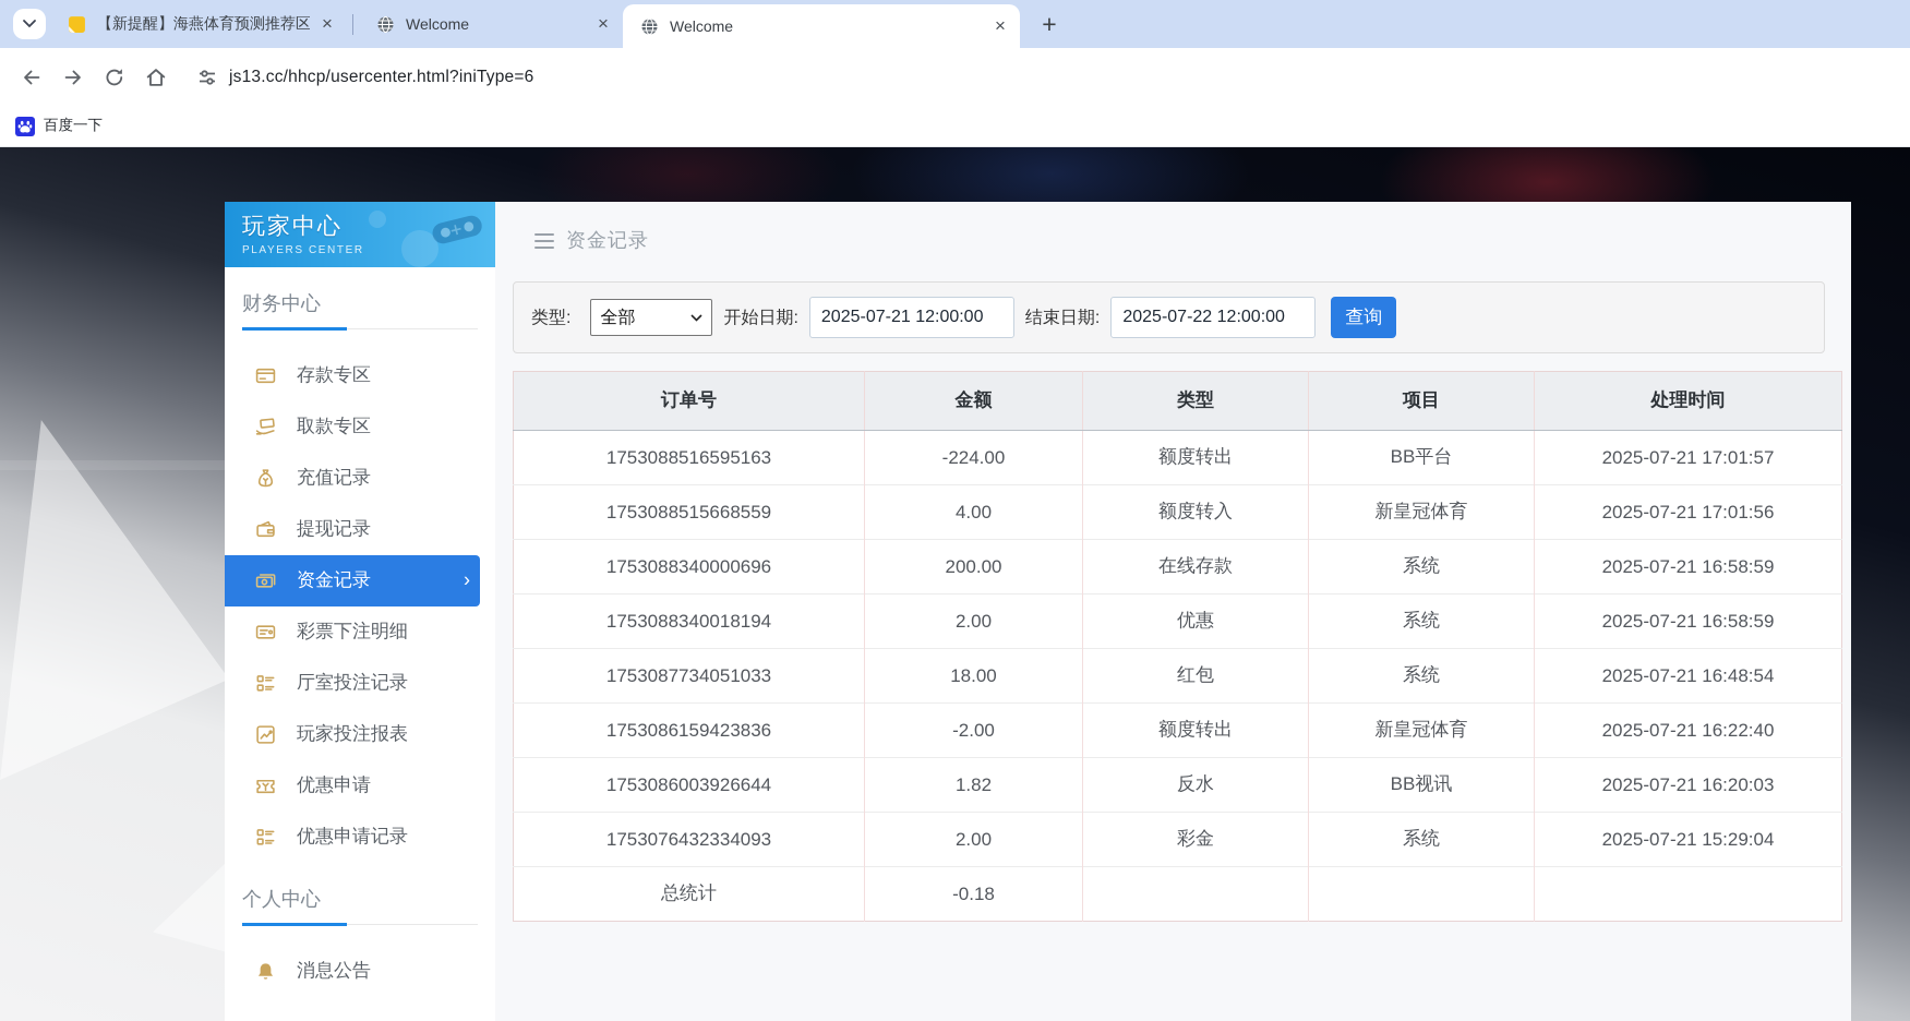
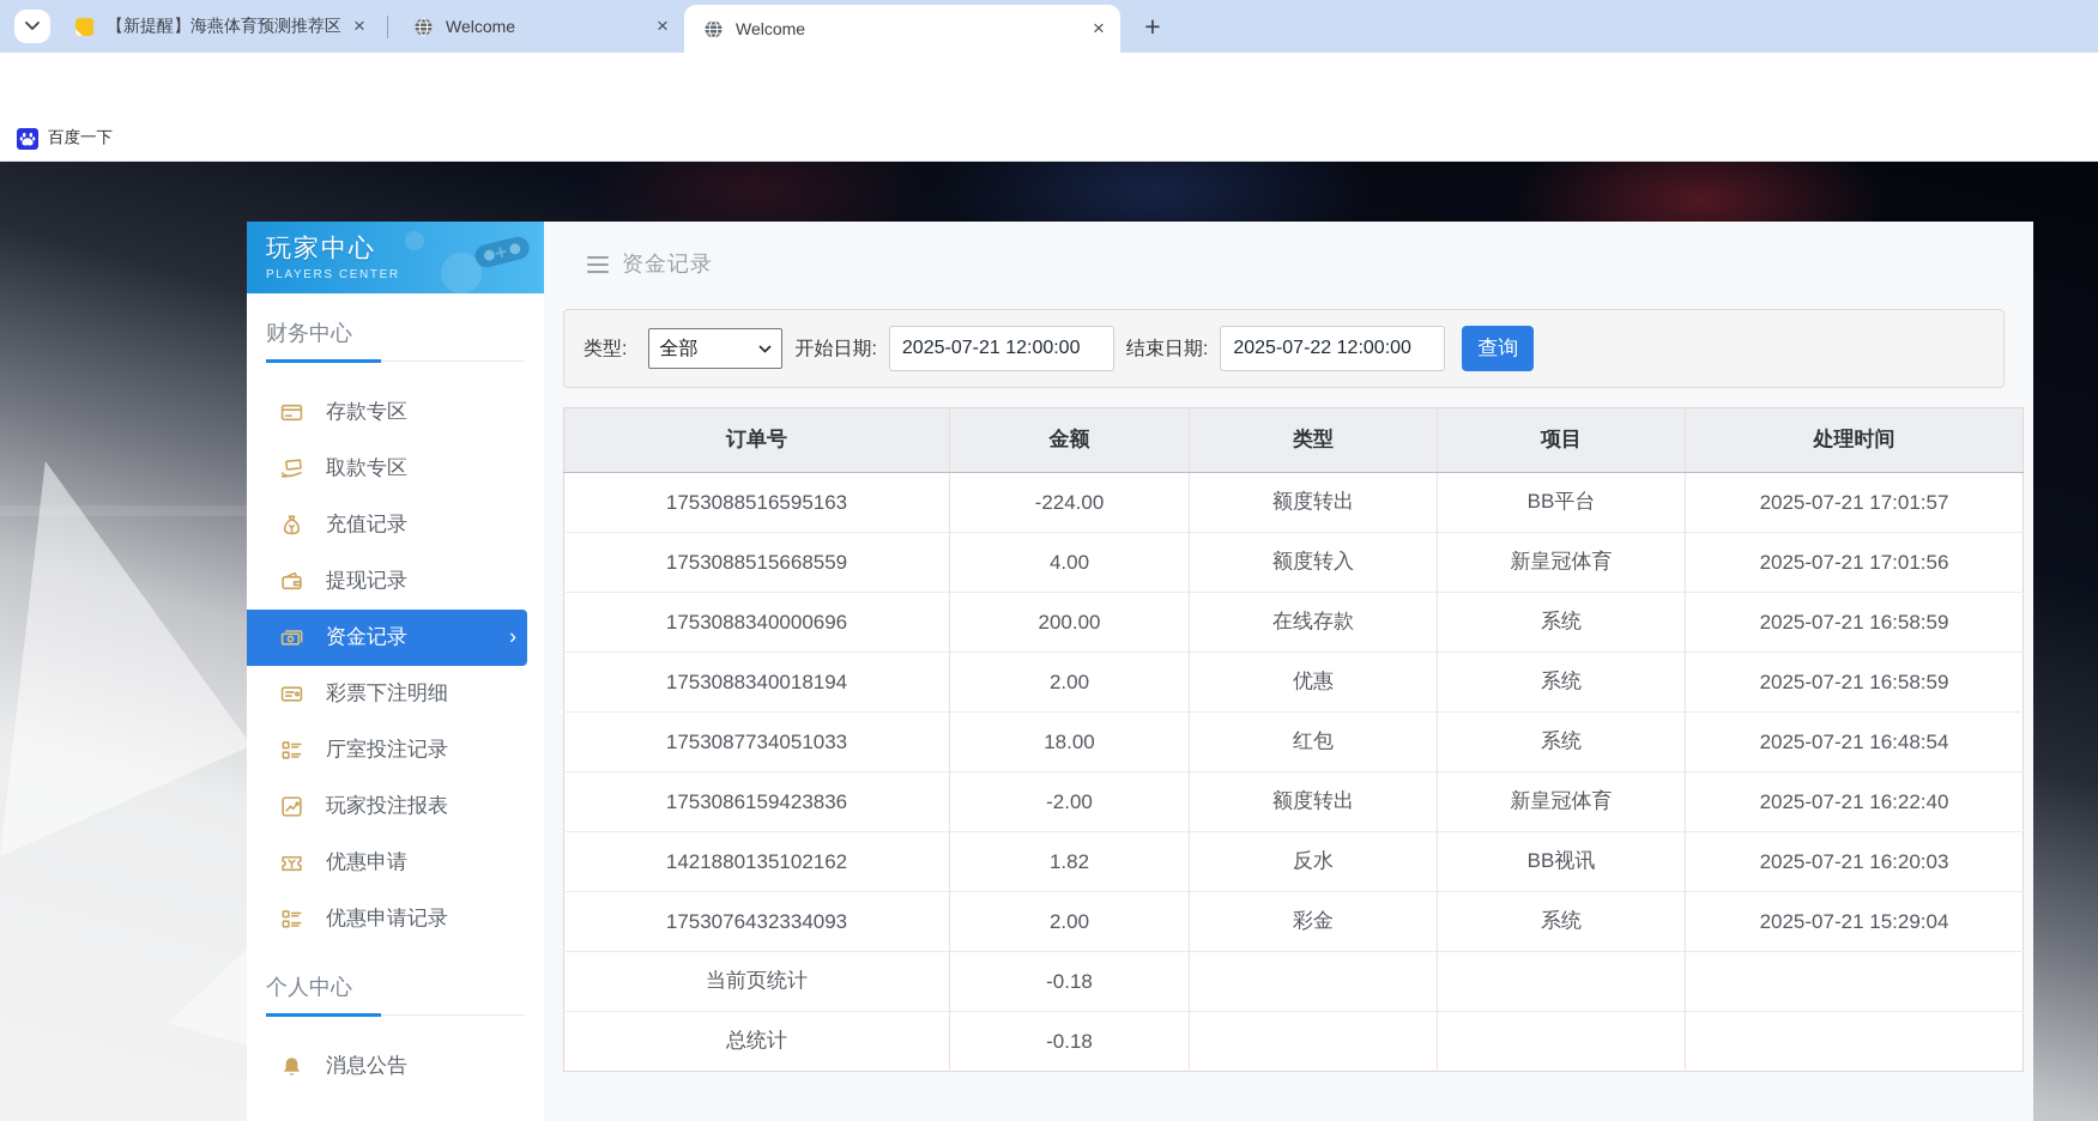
  【新提醒】海燕体育预测推荐区
  ×
  Welcome
  ×
  Welcome
  ×
  +
- js13.cc/hhcp/usercenter.html?iniType=6
  百度一下
  玩家中心
  PLAYERS CENTER
  财务中心
  存款专区
  取款专区
  充值记录
  提现记录
  资金记录
  ›
  彩票下注明细
  厅室投注记录
  玩家投注报表
  优惠申请
  优惠申请记录
  个人中心
  消息公告
  资金记录
  类型:
  全部
  开始日期:
  2025-07-21 12:00:00
  结束日期:
  2025-07-22 12:00:00
  查询
  订单号	金额	类型	项目	处理时间
  1753088516595163	-224.00	额度转出	BB平台	2025-07-21 17:01:57
  1753088515668559	4.00	额度转入	新皇冠体育	2025-07-21 17:01:56
  1753088340000696	200.00	在线存款	系统	2025-07-21 16:58:59
  1753088340018194	2.00	优惠	系统	2025-07-21 16:58:59
  1753087734051033	18.00	红包	系统	2025-07-21 16:48:54
  1753086159423836	-2.00	额度转出	新皇冠体育	2025-07-21 16:22:40
- 1753086003926644	1.82	反水	BB视讯	2025-07-21 16:20:03
+ 1421880135102162	1.82	反水	BB视讯	2025-07-21 16:20:03
  1753076432334093	2.00	彩金	系统	2025-07-21 15:29:04
+ 当前页统计	-0.18
  总统计	-0.18
